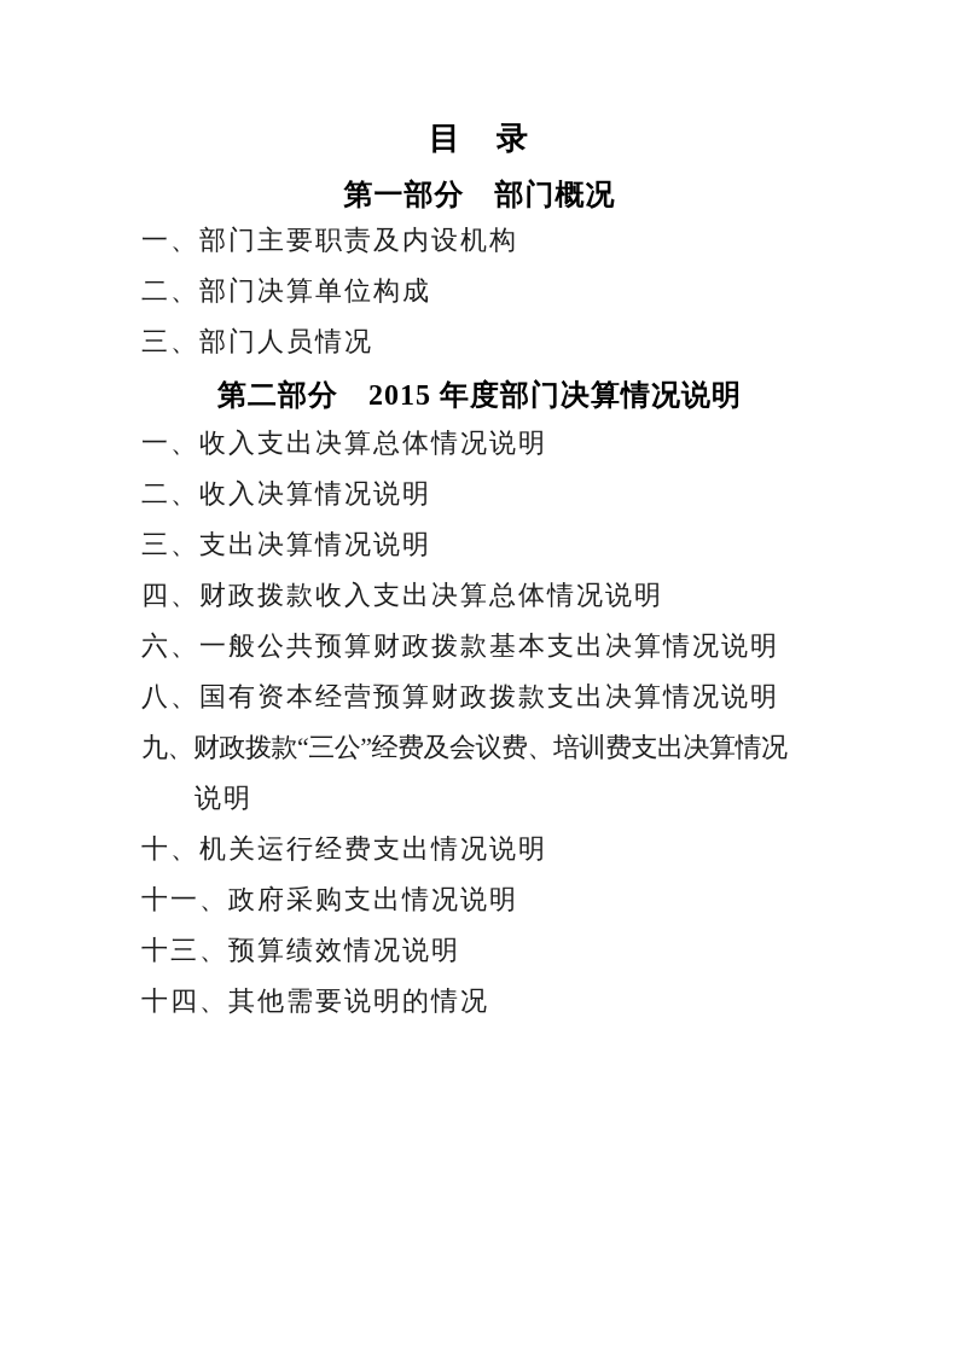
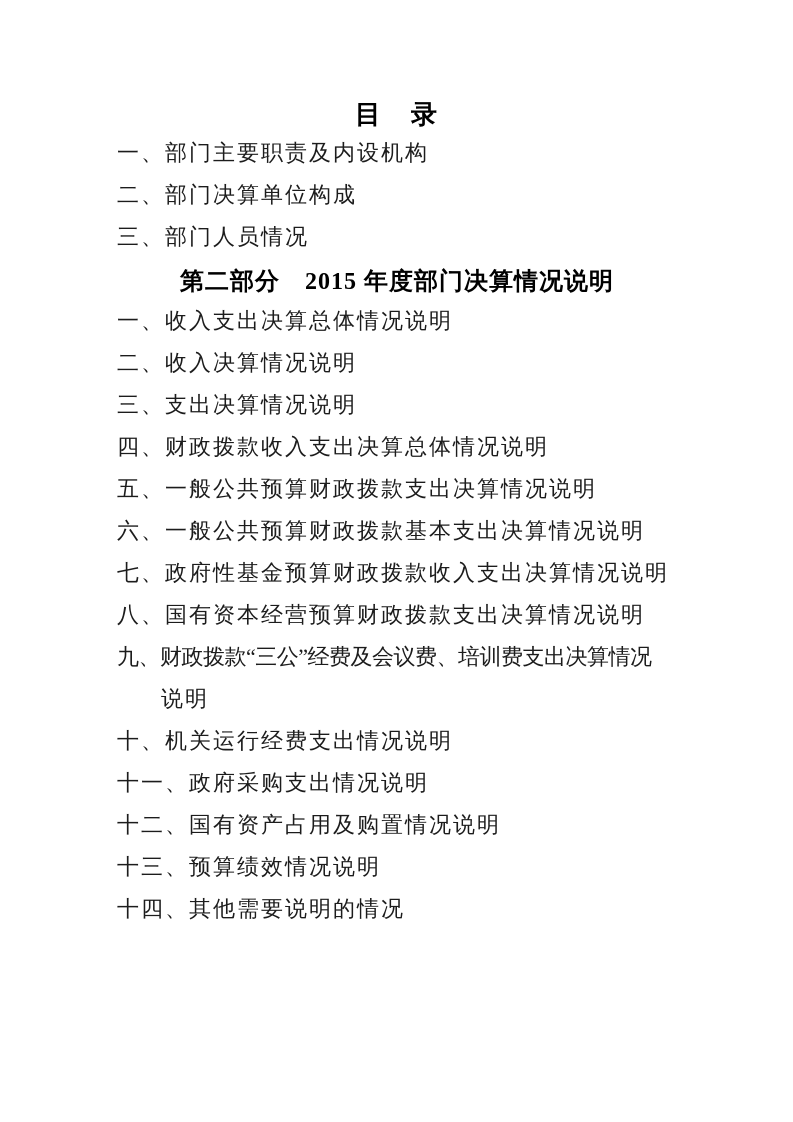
  目 录
- 第一部分 部门概况
  一、部门主要职责及内设机构
  二、部门决算单位构成
  三、部门人员情况
  第二部分 2015 年度部门决算情况说明
  一、收入支出决算总体情况说明
  二、收入决算情况说明
  三、支出决算情况说明
  四、财政拨款收入支出决算总体情况说明
+ 五、一般公共预算财政拨款支出决算情况说明
  六、一般公共预算财政拨款基本支出决算情况说明
+ 七、政府性基金预算财政拨款收入支出决算情况说明
  八、国有资本经营预算财政拨款支出决算情况说明
  九、财政拨款“三公”经费及会议费、培训费支出决算情况
  说明
  十、机关运行经费支出情况说明
  十一、政府采购支出情况说明
+ 十二、国有资产占用及购置情况说明
  十三、预算绩效情况说明
  十四、其他需要说明的情况
